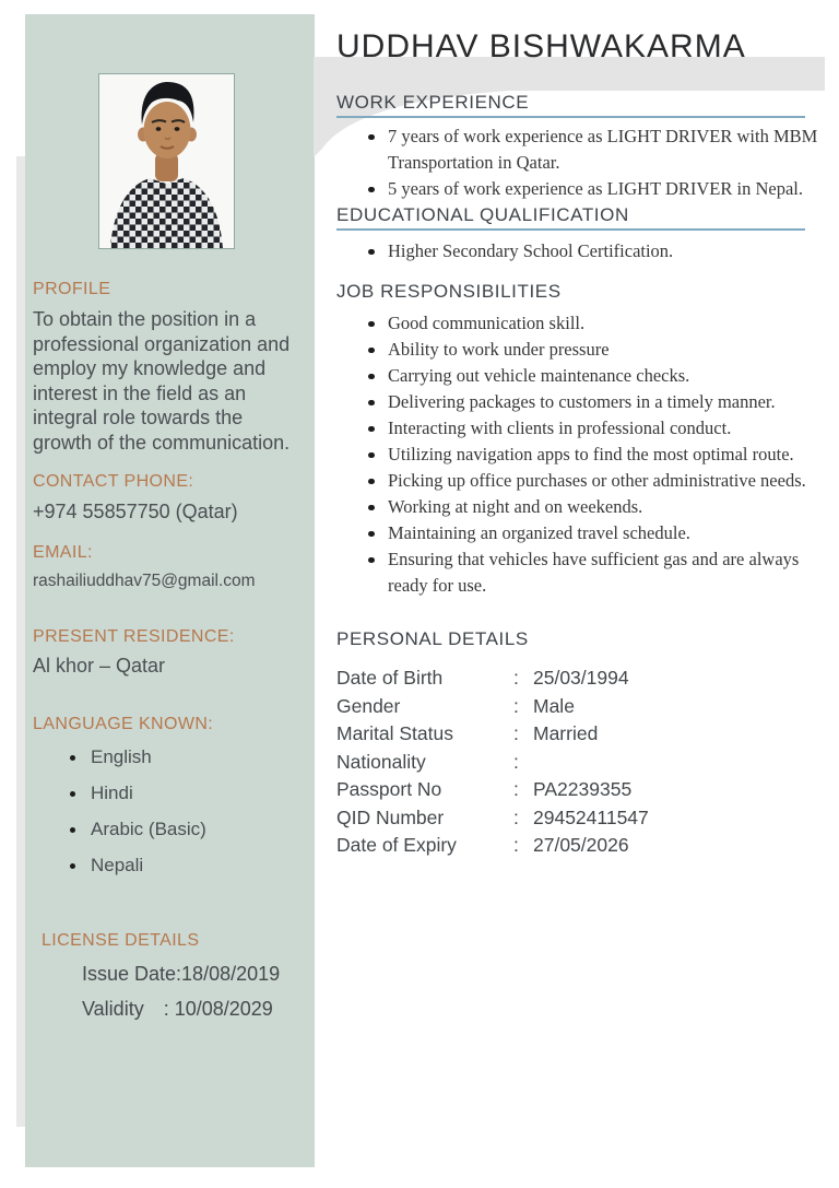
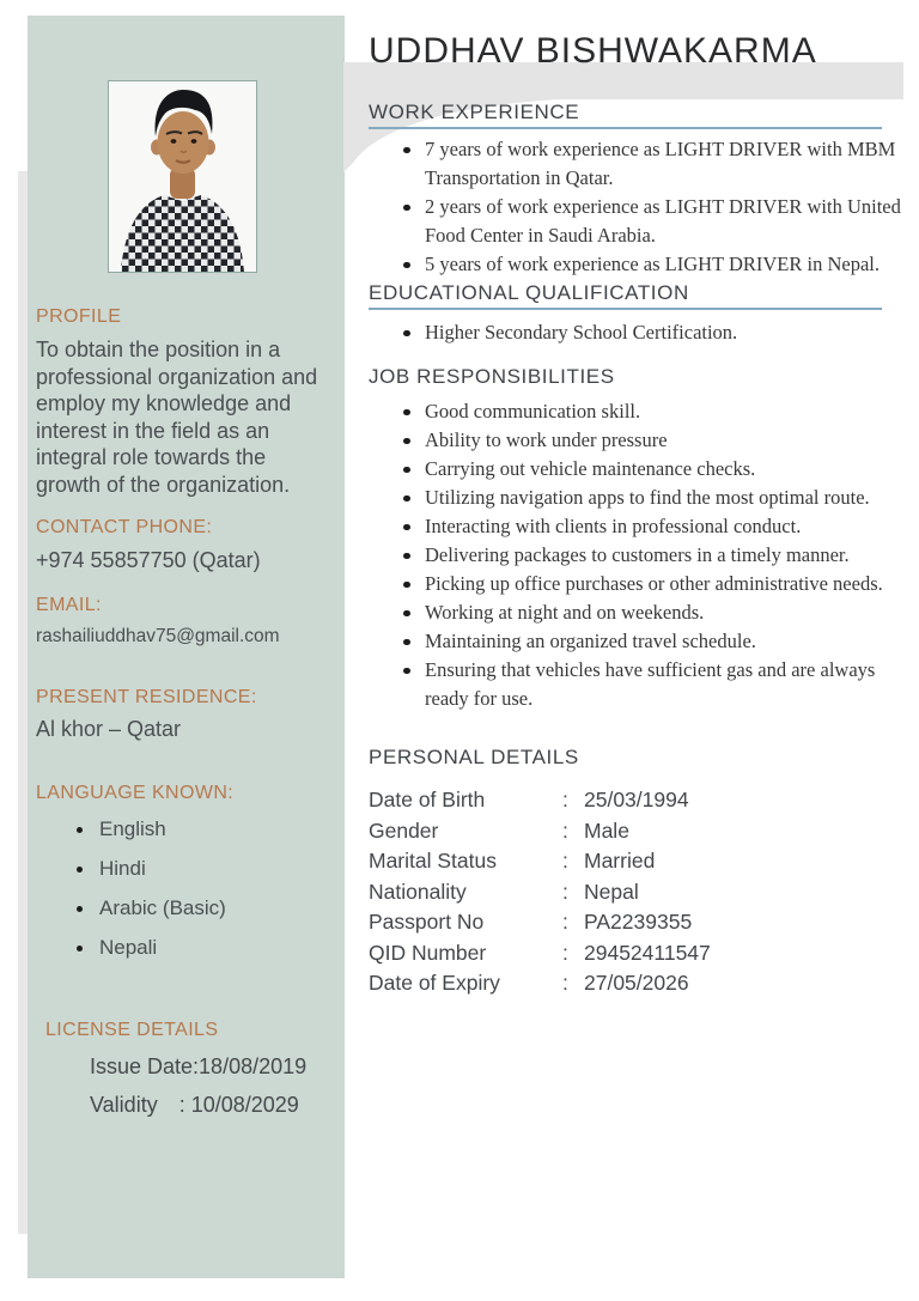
  PROFILE
- To obtain the position in a professional organization and employ my knowledge and interest in the field as an integral role towards the growth of the communication.
+ To obtain the position in a professional organization and employ my knowledge and interest in the field as an integral role towards the growth of the organization.
  CONTACT PHONE:
  +974 55857750 (Qatar)
  EMAIL:
  rashailiuddhav75@gmail.com
  PRESENT RESIDENCE:
  Al khor – Qatar
  LANGUAGE KNOWN:
  English
  Hindi
  Arabic (Basic)
  Nepali
  LICENSE DETAILS
  Issue Date:18/08/2019
  Validity
  : 10/08/2029
  UDDHAV BISHWAKARMA
  WORK EXPERIENCE
  7 years of work experience as LIGHT DRIVER with MBM Transportation in Qatar.
+ 2 years of work experience as LIGHT DRIVER with United Food Center in Saudi Arabia.
  5 years of work experience as LIGHT DRIVER in Nepal.
  EDUCATIONAL QUALIFICATION
  Higher Secondary School Certification.
  JOB RESPONSIBILITIES
  Good communication skill.
  Ability to work under pressure
  Carrying out vehicle maintenance checks.
- Delivering packages to customers in a timely manner.
+ Utilizing navigation apps to find the most optimal route.
  Interacting with clients in professional conduct.
- Utilizing navigation apps to find the most optimal route.
+ Delivering packages to customers in a timely manner.
  Picking up office purchases or other administrative needs.
  Working at night and on weekends.
  Maintaining an organized travel schedule.
  Ensuring that vehicles have sufficient gas and are always ready for use.
  PERSONAL DETAILS
  Date of Birth
  :
  25/03/1994
  Gender
  :
  Male
  Marital Status
  :
  Married
  Nationality
  :
+ Nepal
  Passport No
  :
  PA2239355
  QID Number
  :
  29452411547
  Date of Expiry
  :
  27/05/2026
